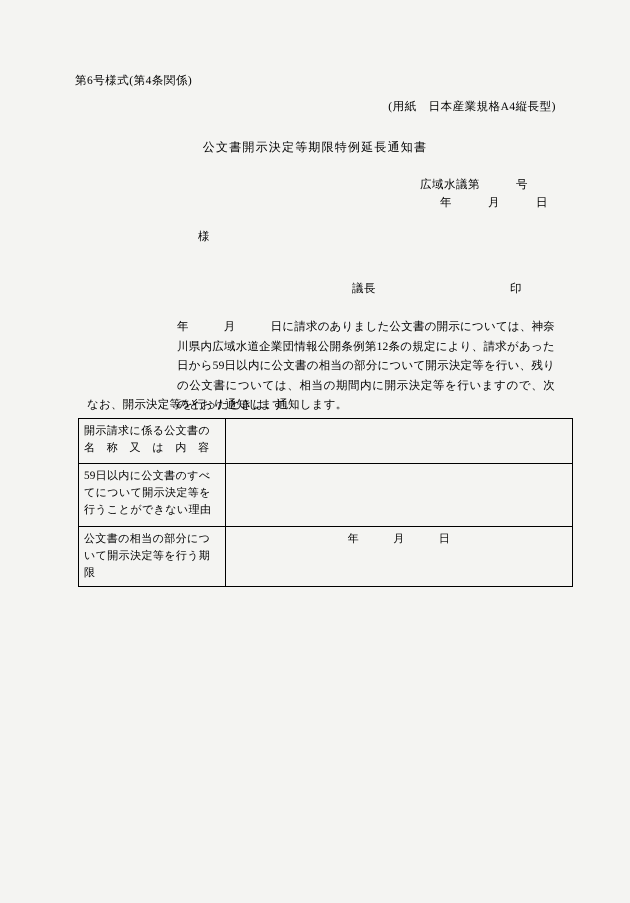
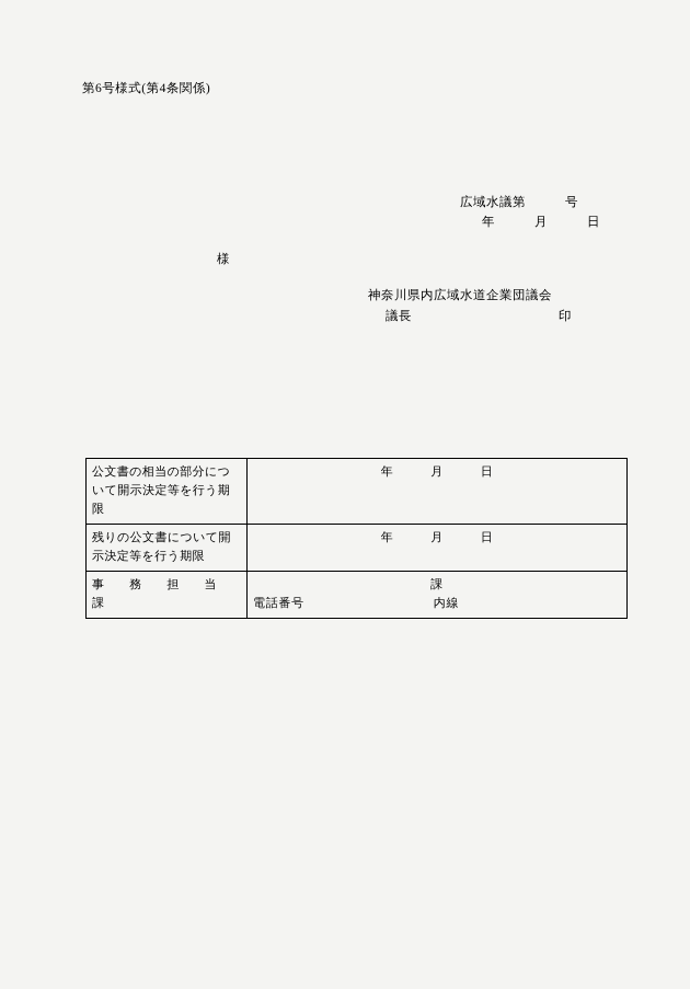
  第6号様式(第4条関係)
- (用紙 日本産業規格A4縦長型)
- 公文書開示決定等期限特例延長通知書
  広域水議第 号
  年 月 日
  様
+ 神奈川県内広域水道企業団議会
  議長
  印
- 年 月 日に請求のありました公文書の開示については、神奈川県内広域水道企業団情報公開条例第12条の規定により、請求があった日から59日以内に公文書の相当の部分について開示決定等を行い、残りの公文書については、相当の期間内に開示決定等を行いますので、次のとおり通知します。
- なお、開示決定等を行ったときは、通知します。
- 開示請求に係る公文書の 名 称 又 は 内 容
- 59日以内に公文書のすべてについて開示決定等を行うことができない理由
  公文書の相当の部分について開示決定等を行う期限	年 月 日
+ 残りの公文書について開示決定等を行う期限	年 月 日
+ 事 務 担 当 課	課 電話番号 内線
